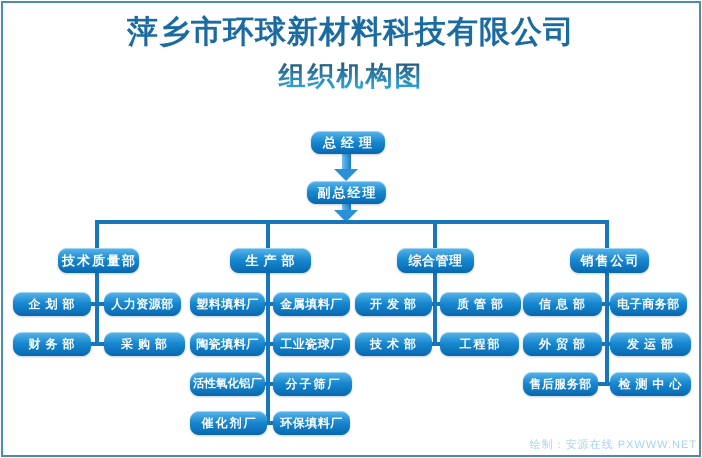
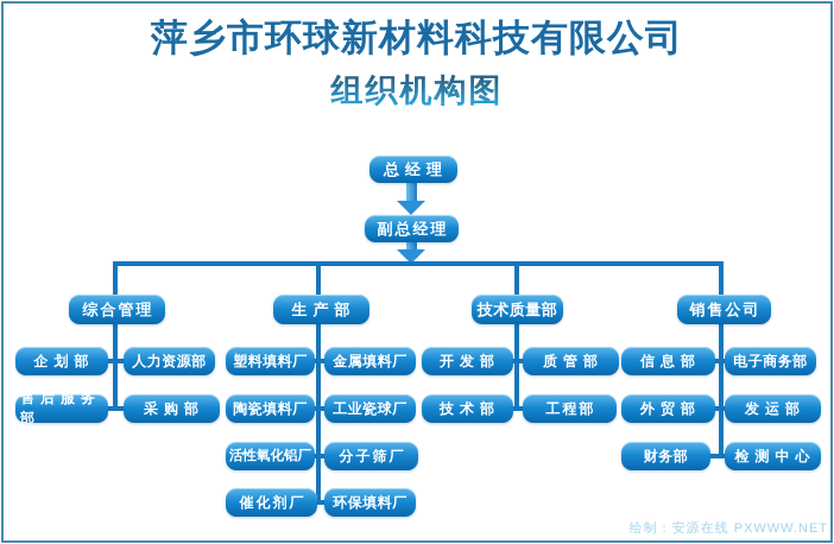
  萍乡市环球新材料科技有限公司
  组织机构图
  总经理
  副总经理
- 技术质量部
+ 综合管理
  生产部
- 综合管理
+ 技术质量部
  销售公司
  企划部
  人力资源部
- 财务部
+ 售后服务部
  采购部
  塑料填料厂
  金属填料厂
  陶瓷填料厂
  工业瓷球厂
  活性氧化铝厂
  分子筛厂
  催化剂厂
  环保填料厂
  开发部
  质管部
  技术部
  工程部
  信息部
  电子商务部
  外贸部
  发运部
- 售后服务部
+ 财务部
  检测中心
  绘制：安源在线 PXWWW.NET
